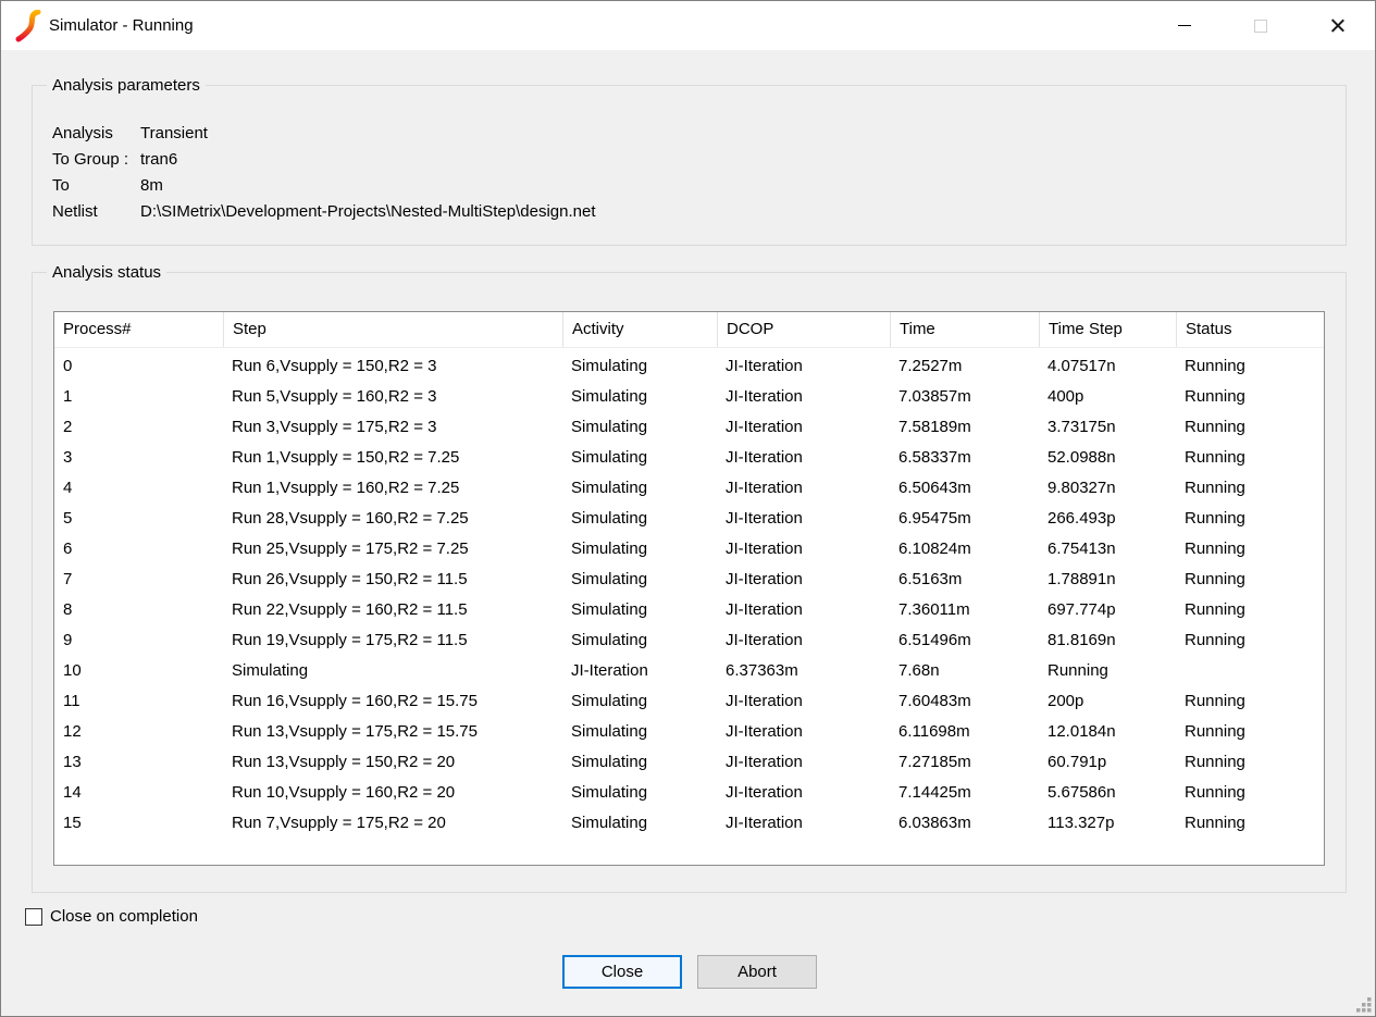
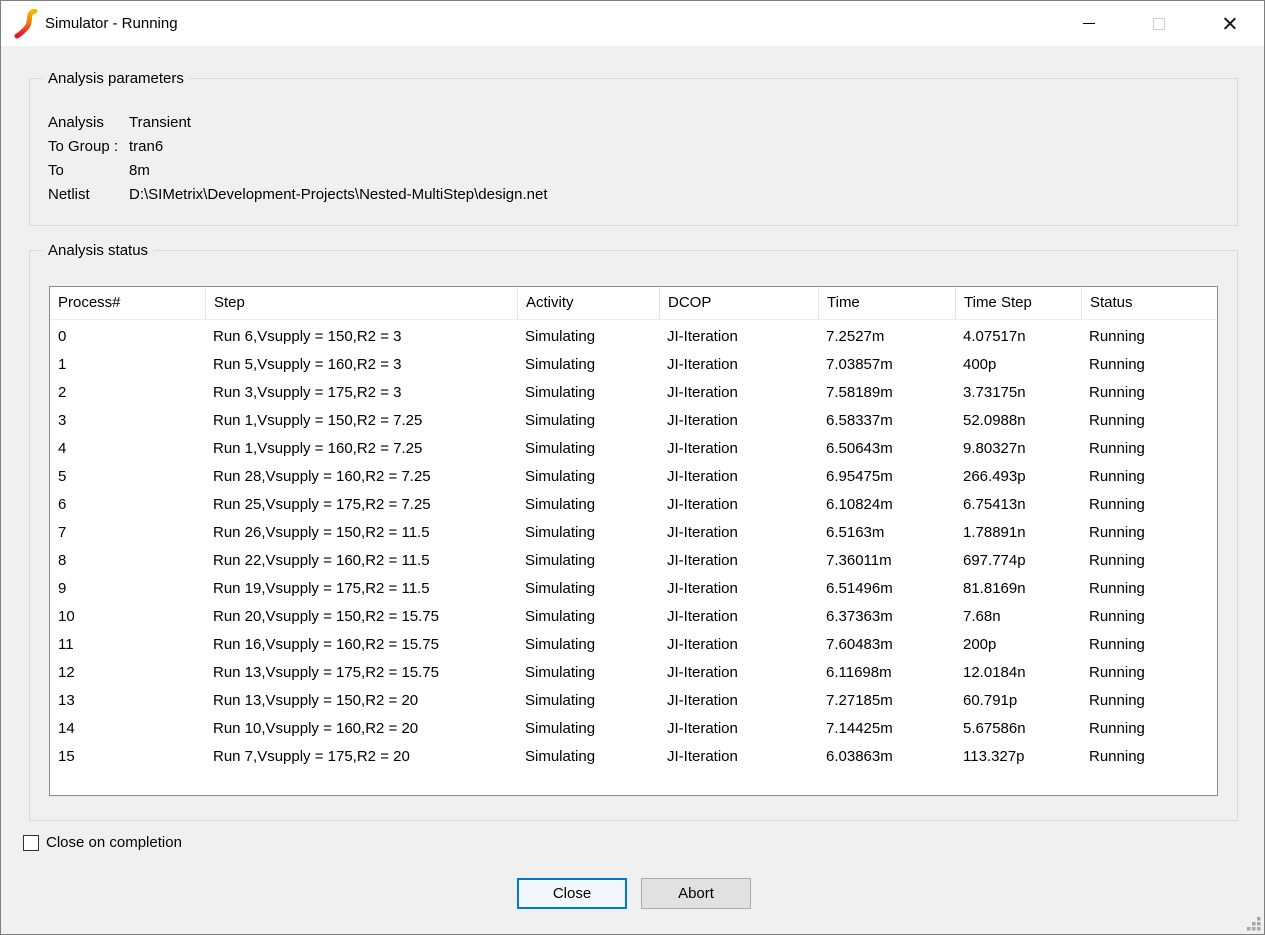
  Simulator - Running
  Analysis parameters
  Analysis
  Transient
  To Group :
  tran6
  To
  8m
  Netlist
  D:\SIMetrix\Development-Projects\Nested-MultiStep\design.net
  Analysis status
  Process#
  Step
  Activity
  DCOP
  Time
  Time Step
  Status
  0
  Run 6,Vsupply = 150,R2 = 3
  Simulating
  JI-Iteration
  7.2527m
  4.07517n
  Running
  1
  Run 5,Vsupply = 160,R2 = 3
  Simulating
  JI-Iteration
  7.03857m
  400p
  Running
  2
  Run 3,Vsupply = 175,R2 = 3
  Simulating
  JI-Iteration
  7.58189m
  3.73175n
  Running
  3
  Run 1,Vsupply = 150,R2 = 7.25
  Simulating
  JI-Iteration
  6.58337m
  52.0988n
  Running
  4
  Run 1,Vsupply = 160,R2 = 7.25
  Simulating
  JI-Iteration
  6.50643m
  9.80327n
  Running
  5
  Run 28,Vsupply = 160,R2 = 7.25
  Simulating
  JI-Iteration
  6.95475m
  266.493p
  Running
  6
  Run 25,Vsupply = 175,R2 = 7.25
  Simulating
  JI-Iteration
  6.10824m
  6.75413n
  Running
  7
  Run 26,Vsupply = 150,R2 = 11.5
  Simulating
  JI-Iteration
  6.5163m
  1.78891n
  Running
  8
  Run 22,Vsupply = 160,R2 = 11.5
  Simulating
  JI-Iteration
  7.36011m
  697.774p
  Running
  9
  Run 19,Vsupply = 175,R2 = 11.5
  Simulating
  JI-Iteration
  6.51496m
  81.8169n
  Running
  10
+ Run 20,Vsupply = 150,R2 = 15.75
  Simulating
  JI-Iteration
  6.37363m
  7.68n
  Running
  11
  Run 16,Vsupply = 160,R2 = 15.75
  Simulating
  JI-Iteration
  7.60483m
  200p
  Running
  12
  Run 13,Vsupply = 175,R2 = 15.75
  Simulating
  JI-Iteration
  6.11698m
  12.0184n
  Running
  13
  Run 13,Vsupply = 150,R2 = 20
  Simulating
  JI-Iteration
  7.27185m
  60.791p
  Running
  14
  Run 10,Vsupply = 160,R2 = 20
  Simulating
  JI-Iteration
  7.14425m
  5.67586n
  Running
  15
  Run 7,Vsupply = 175,R2 = 20
  Simulating
  JI-Iteration
  6.03863m
  113.327p
  Running
  Close on completion
  Close
  Abort
